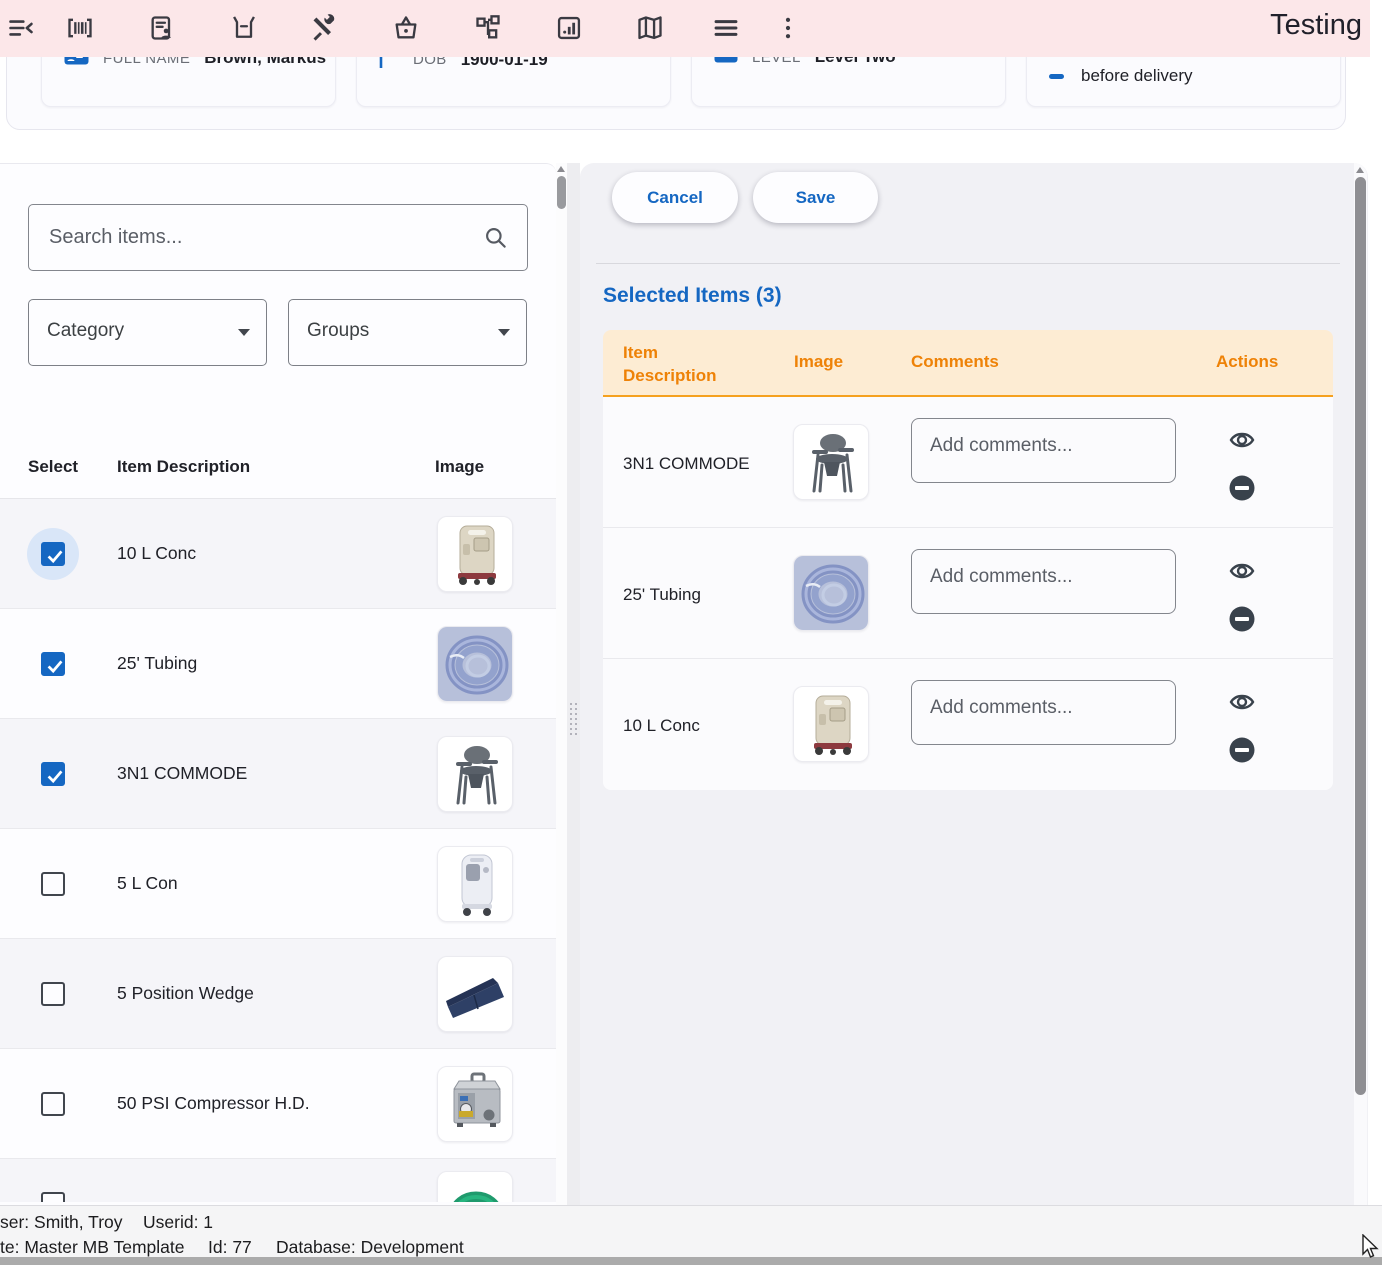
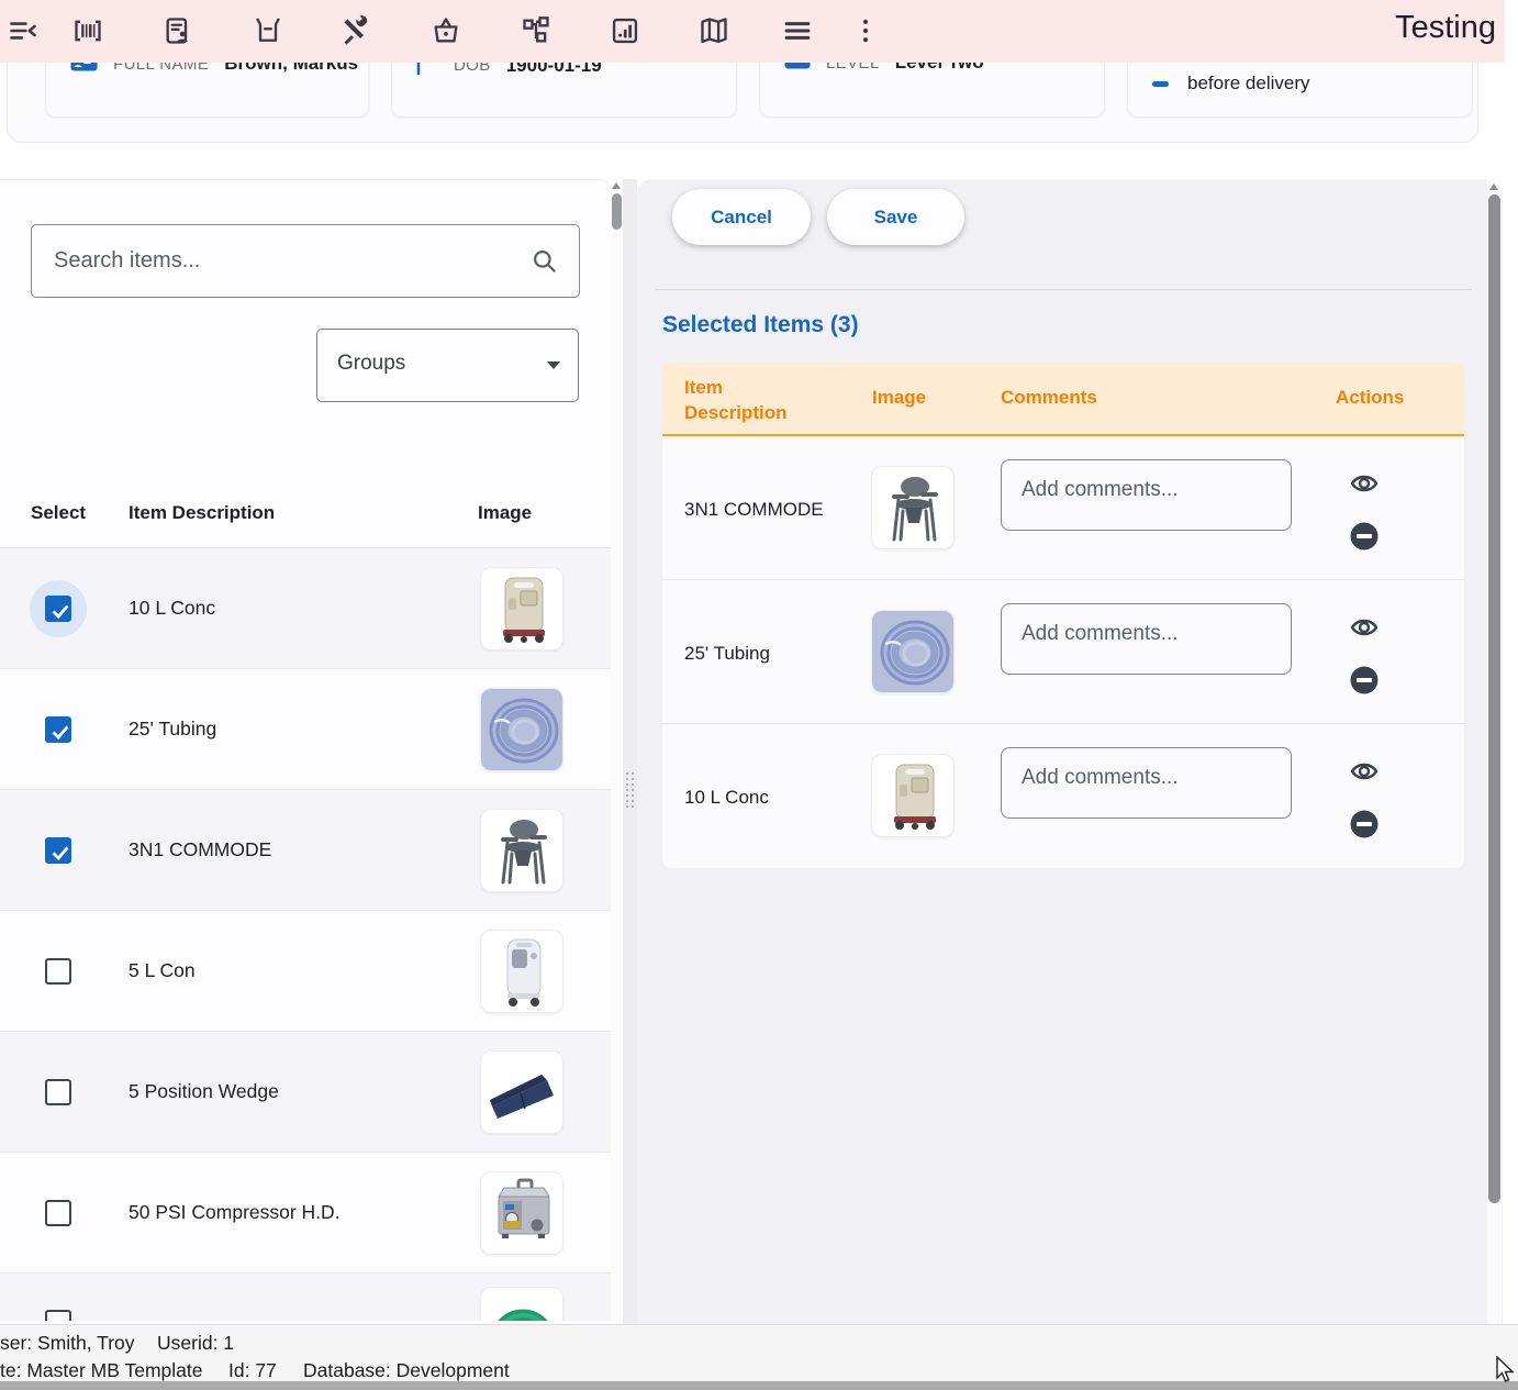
  FULL NAME
  Brown, Markus
  DOB
  1900-01-19
  LEVEL
  before delivery
  Testing
  Search items...
- Category
  Groups
  Select
  Item Description
  Image
  10 L Conc
  25' Tubing
  3N1 COMMODE
  5 L Con
  5 Position Wedge
  50 PSI Compressor H.D.
  Cancel
  Save
  Selected Items (3)
  Item Description
  Image
  Comments
  Actions
  3N1 COMMODE
  Add comments...
  25' Tubing
  Add comments...
  10 L Conc
  Add comments...
  ser: Smith, Troy
  Userid: 1
  te: Master MB Template
  Id: 77
  Database: Development
